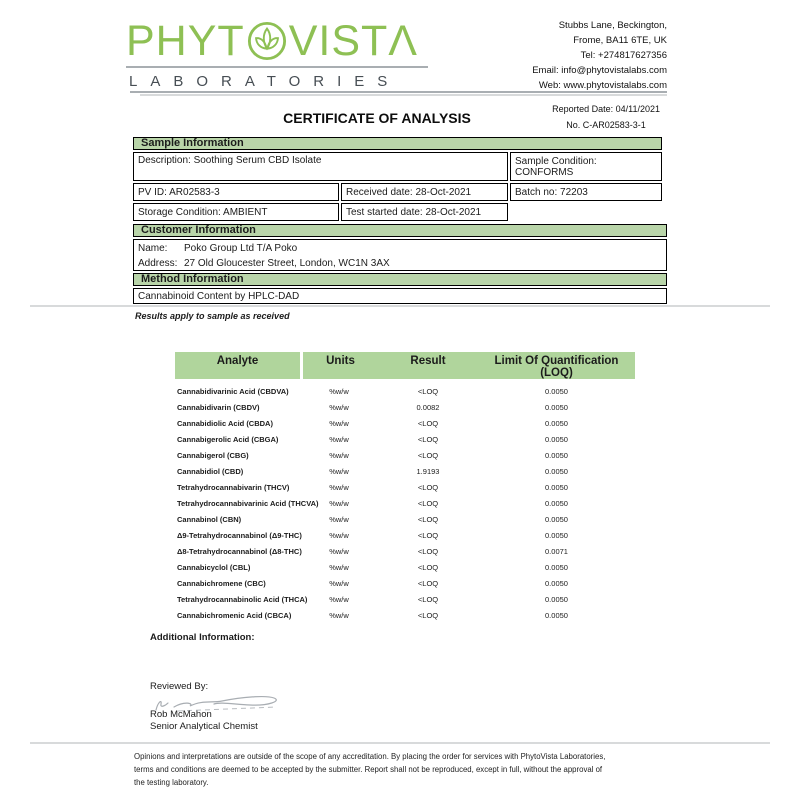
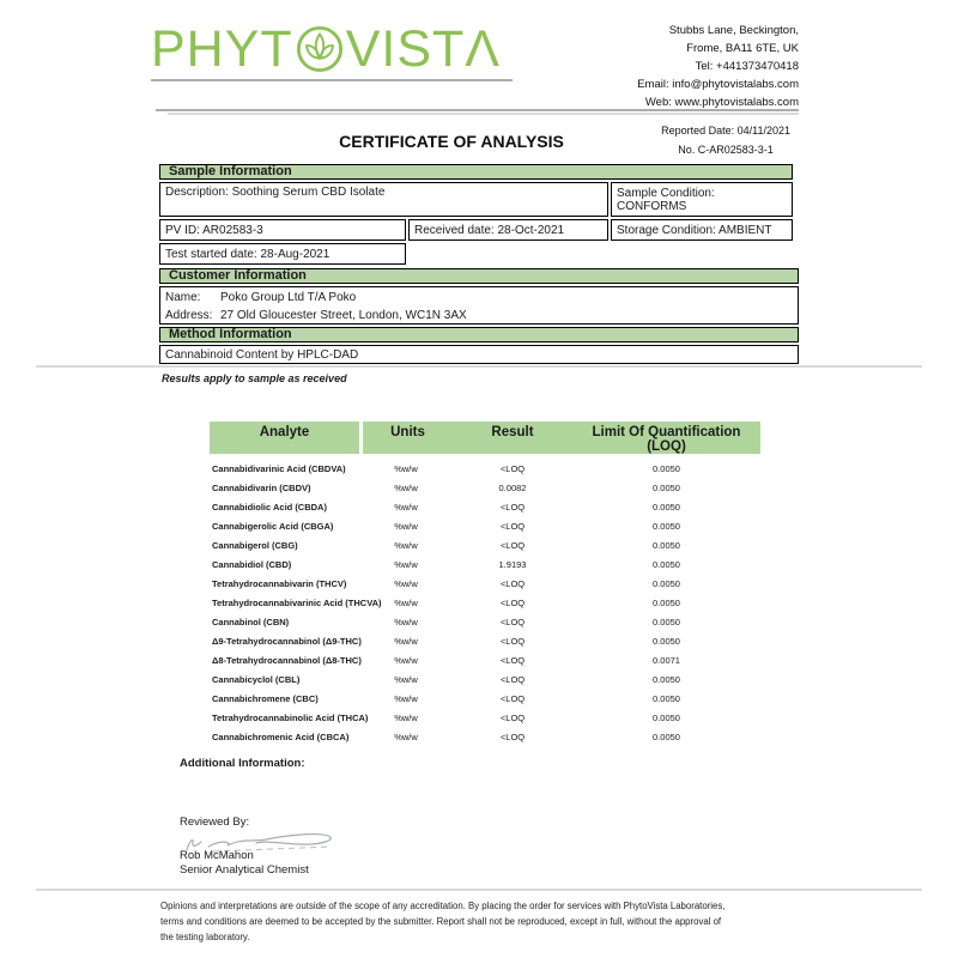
  PHYT
  VISTΛ
- LABORATORIES
  Stubbs Lane, Beckington,
  Frome, BA11 6TE, UK
- Tel: +274817627356
+ Tel: +441373470418
  Email: info@phytovistalabs.com
  Web: www.phytovistalabs.com
  CERTIFICATE OF ANALYSIS
  Reported Date: 04/11/2021
  No. C-AR02583-3-1
  Sample Information
  Description: Soothing Serum CBD Isolate
  Sample Condition: CONFORMS
  PV ID: AR02583-3
  Received date: 28-Oct-2021
- Batch no: 72203
  Storage Condition: AMBIENT
- Test started date: 28-Oct-2021
+ Test started date: 28-Aug-2021
  Customer Information
  Name:
  Poko Group Ltd T/A Poko
  Address:
  27 Old Gloucester Street, London, WC1N 3AX
  Method Information
  Cannabinoid Content by HPLC-DAD
  Results apply to sample as received
  Analyte
  Units
  Result
  Limit Of Quantification (LOQ)
  Cannabidivarinic Acid (CBDVA)
  %w/w
  <LOQ
  0.0050
  Cannabidivarin (CBDV)
  %w/w
  0.0082
  0.0050
  Cannabidiolic Acid (CBDA)
  %w/w
  <LOQ
  0.0050
  Cannabigerolic Acid (CBGA)
  %w/w
  <LOQ
  0.0050
  Cannabigerol (CBG)
  %w/w
  <LOQ
  0.0050
  Cannabidiol (CBD)
  %w/w
  1.9193
  0.0050
  Tetrahydrocannabivarin (THCV)
  %w/w
  <LOQ
  0.0050
  Tetrahydrocannabivarinic Acid (TH
  %w/w
  <LOQ
  0.0050
  Cannabinol (CBN)
  %w/w
  <LOQ
  0.0050
  Δ9-Tetrahydrocannabinol (Δ9-THC)
  %w/w
  <LOQ
  0.0050
  Δ8-Tetrahydrocannabinol (Δ8-THC)
  %w/w
  <LOQ
  0.0071
  Cannabicyclol (CBL)
  %w/w
  <LOQ
  0.0050
  Cannabichromene (CBC)
  %w/w
  <LOQ
  0.0050
  Tetrahydrocannabinolic Acid (THC
  %w/w
  <LOQ
  0.0050
  Cannabichromenic Acid (CBCA)
  %w/w
  <LOQ
  0.0050
  Additional Information:
  Reviewed By:
  Rob McMahon
  Senior Analytical Chemist
  Opinions and interpretations are outside of the scope of any accreditation. By placing the order for services with PhytoVista Laboratories,
  terms and conditions are deemed to be accepted by the submitter. Report shall not be reproduced, except in full, without the approval of
  the testing laboratory.
